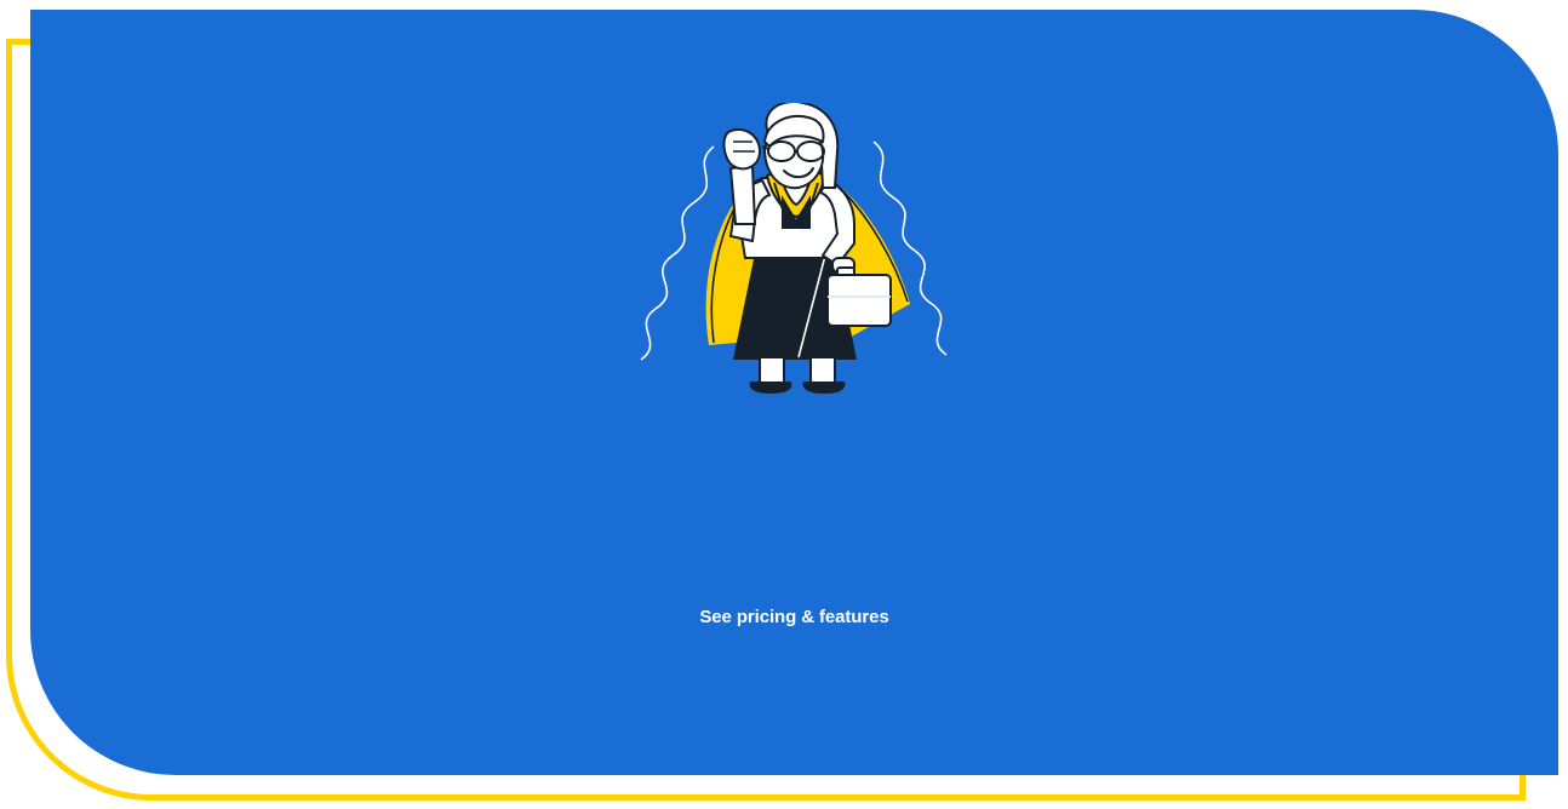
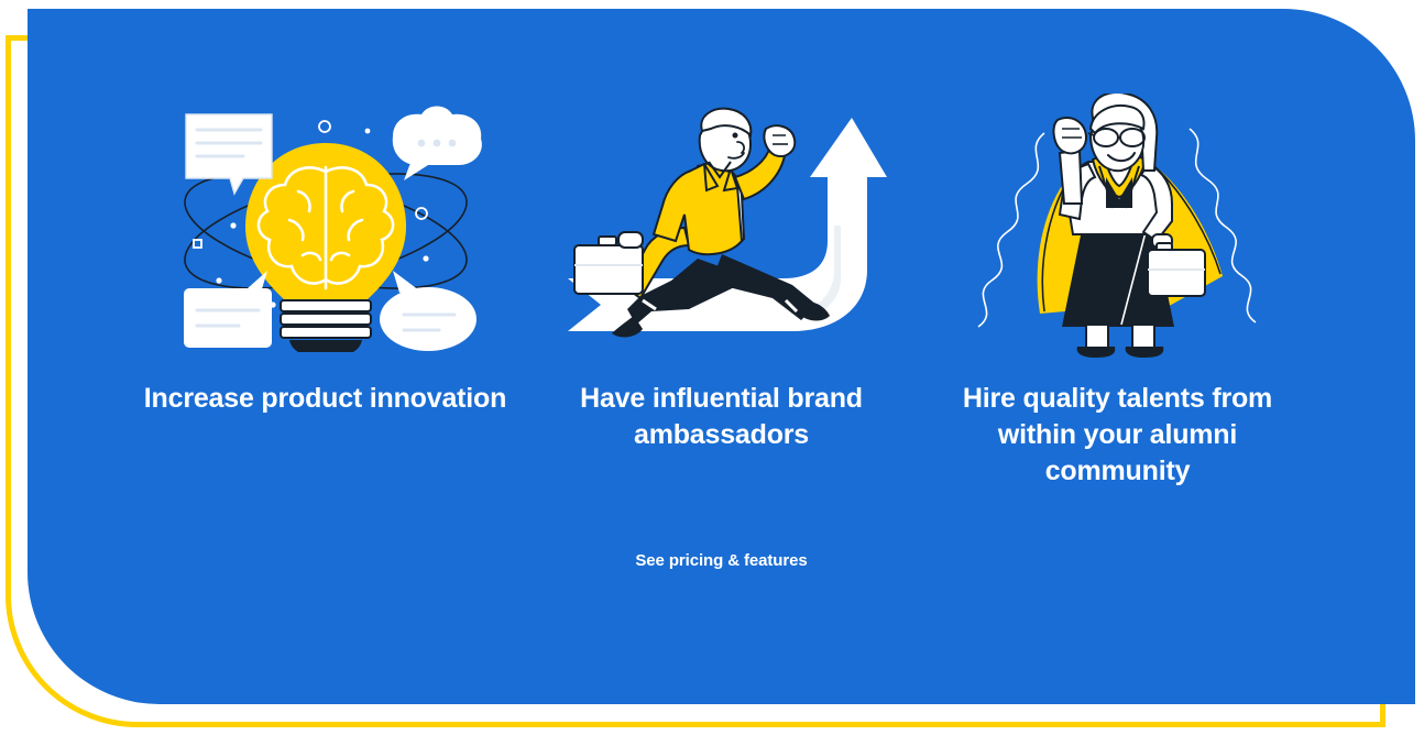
+ Increase product innovation
+ Have influential brand ambassadors
+ Hire quality talents from within your alumni community
  See pricing & features
